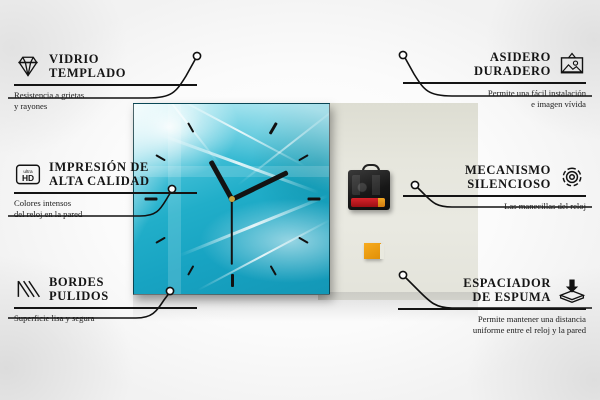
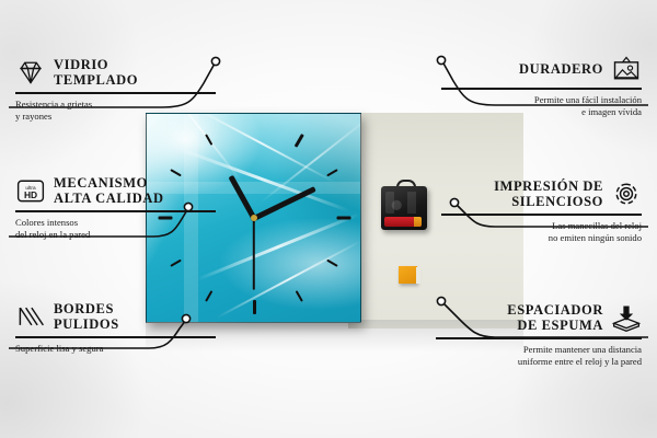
  VIDRIO
  TEMPLADO
  Resistencia a grietas
  y rayones
  HD
- IMPRESIÓN DE
+ MECANISMO
  ALTA CALIDAD
  Colores intensos
  del reloj en la pared
  BORDES
  PULIDOS
  Superficie lisa y segura
- ASIDERO
  DURADERO
  Permite una fácil instalación
  e imagen vívida
- MECANISMO
+ IMPRESIÓN DE
  SILENCIOSO
  Las manecillas del reloj
+ no emiten ningún sonido
  ESPACIADOR
  DE ESPUMA
  Permite mantener una distancia
  uniforme entre el reloj y la pared
